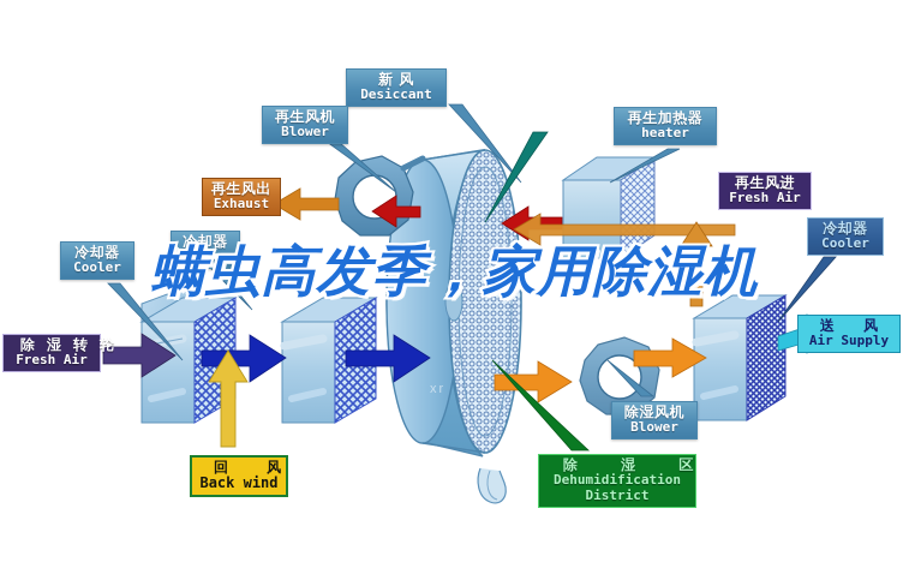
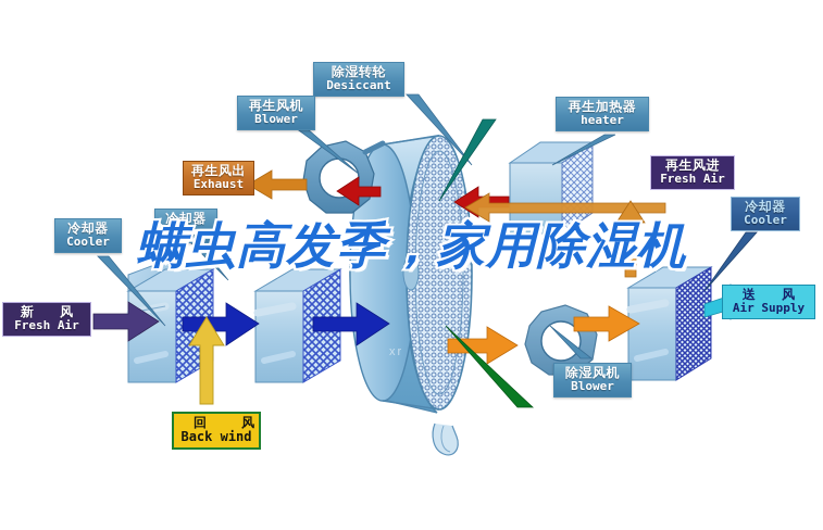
  xr
- 新 风
+ 除湿转轮
  Desiccant
  再生风机
  Blower
  再生加热器
  heater
  再生风出
  Exhaust
  再生风进
  Fresh Air
  冷却器
  Cooler
  冷却器
  Cooler
  冷却器
  Cooler
- 除湿转轮
+ 新 风
  Fresh Air
  回 风
  Back wind
- 除 湿 区
- Dehumidification
- District
  除湿风机
  Blower
  送 风
  Air Supply
  螨虫高发季，家用除湿机
